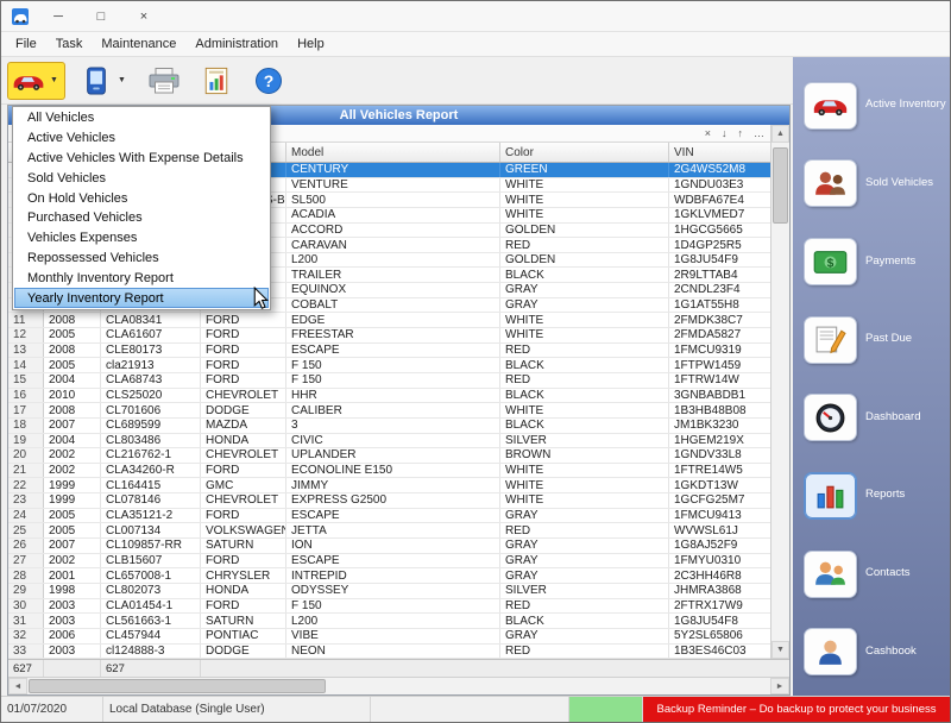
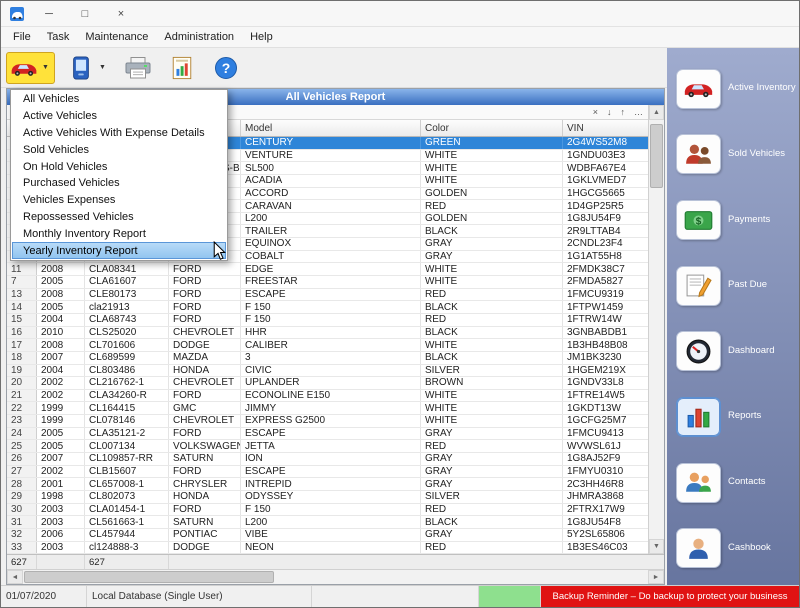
  ─
  □
  ×
  File
  Task
  Maintenance
  Administration
  Help
  ?
  All Vehicles Report
  ×
  ↓
  ↑
  …
  Model
  Color
  VIN
  CENTURY
  GREEN
  2G4WS52M8
  VENTURE
  WHITE
  1GNDU03E3
  SL500
  WHITE
  WDBFA67E4
  ACADIA
  WHITE
  1GKLVMED7
  ACCORD
  GOLDEN
  1HGCG5665
  CARAVAN
  RED
  1D4GP25R5
  L200
  GOLDEN
  1G8JU54F9
  TRAILER
  BLACK
  2R9LTTAB4
  EQUINOX
  GRAY
  2CNDL23F4
  COBALT
  GRAY
  1G1AT55H8
  11
  2008
  CLA08341
  FORD
  EDGE
  WHITE
  2FMDK38C7
- 12
+ 7
  2005
  CLA61607
  FORD
  FREESTAR
  WHITE
  2FMDA5827
  13
  2008
  CLE80173
  FORD
  ESCAPE
  RED
  1FMCU9319
  14
  2005
  cla21913
  FORD
  F 150
  BLACK
  1FTPW1459
  15
  2004
  CLA68743
  FORD
  F 150
  RED
  1FTRW14W
  16
  2010
  CLS25020
  CHEVROLET
  HHR
  BLACK
  3GNBABDB1
  17
  2008
  CL701606
  DODGE
  CALIBER
  WHITE
  1B3HB48B08
  18
  2007
  CL689599
  MAZDA
  3
  BLACK
  JM1BK3230
  19
  2004
  CL803486
  HONDA
  CIVIC
  SILVER
  1HGEM219X
  20
  2002
  CL216762-1
  CHEVROLET
  UPLANDER
  BROWN
  1GNDV33L8
  21
  2002
  CLA34260-R
  FORD
  ECONOLINE E150
  WHITE
  1FTRE14W5
  22
  1999
  CL164415
  GMC
  JIMMY
  WHITE
  1GKDT13W
  23
  1999
  CL078146
  CHEVROLET
  EXPRESS G2500
  WHITE
  1GCFG25M7
  24
  2005
  CLA35121-2
  FORD
  ESCAPE
  GRAY
  1FMCU9413
  25
  2005
  CL007134
  VOLKSWAGEN
  JETTA
  RED
  WVWSL61J
  26
  2007
  CL109857-RR
  SATURN
  ION
  GRAY
  1G8AJ52F9
  27
  2002
  CLB15607
  FORD
  ESCAPE
  GRAY
  1FMYU0310
  28
  2001
  CL657008-1
  CHRYSLER
  INTREPID
  GRAY
  2C3HH46R8
  29
  1998
  CL802073
  HONDA
  ODYSSEY
  SILVER
  JHMRA3868
  30
  2003
  CLA01454-1
  FORD
  F 150
  RED
  2FTRX17W9
  31
  2003
  CL561663-1
  SATURN
  L200
  BLACK
  1G8JU54F8
  32
  2006
  CL457944
  PONTIAC
  VIBE
  GRAY
  5Y2SL65806
  33
  2003
  cl124888-3
  DODGE
  NEON
  RED
  1B3ES46C03
  627
  627
  Active Inventory
  Sold Vehicles
  $
  Payments
  Past Due
  Dashboard
  Reports
  Contacts
  Cashbook
  01/07/2020
  Local Database (Single User)
  Backup Reminder – Do backup to protect your business
  All Vehicles
  Active Vehicles
  Active Vehicles With Expense Details
  Sold Vehicles
  On Hold Vehicles
  Purchased Vehicles
  Vehicles Expenses
  Repossessed Vehicles
  Monthly Inventory Report
  Yearly Inventory Report
